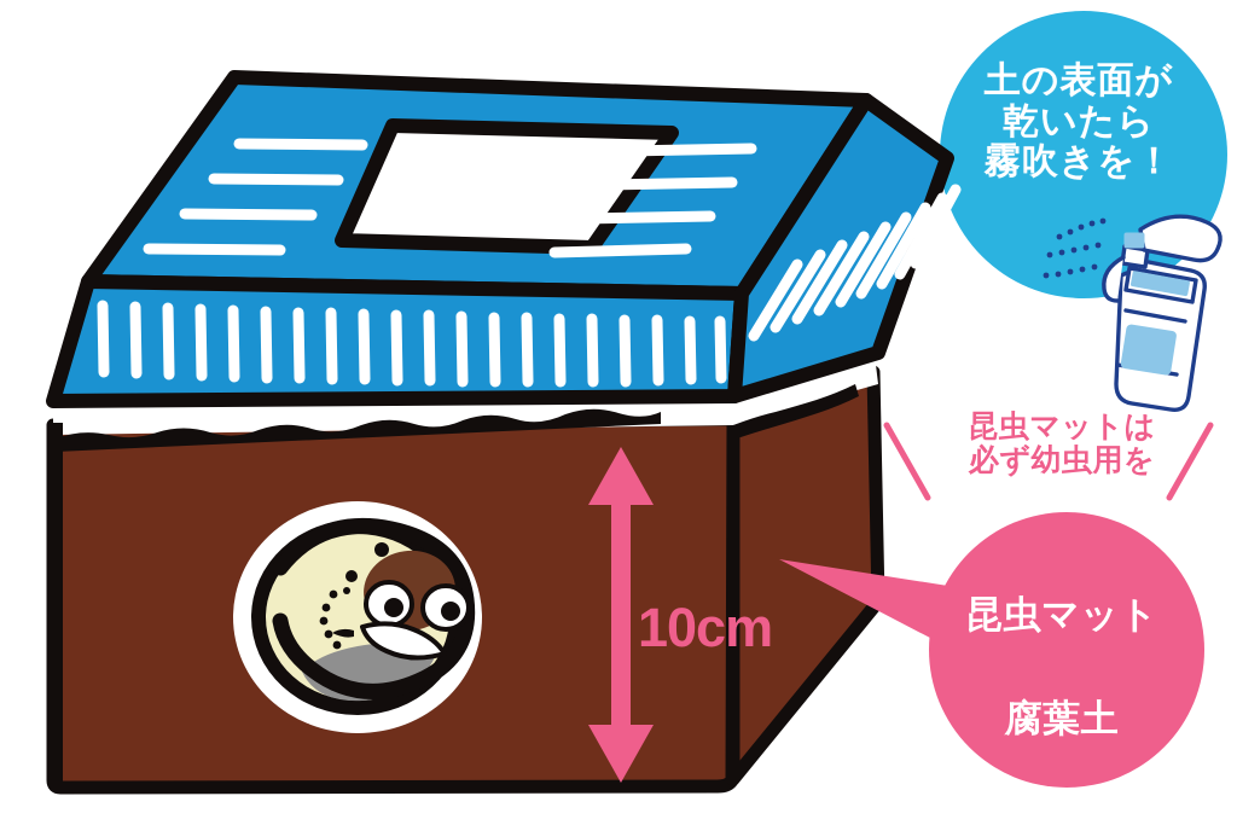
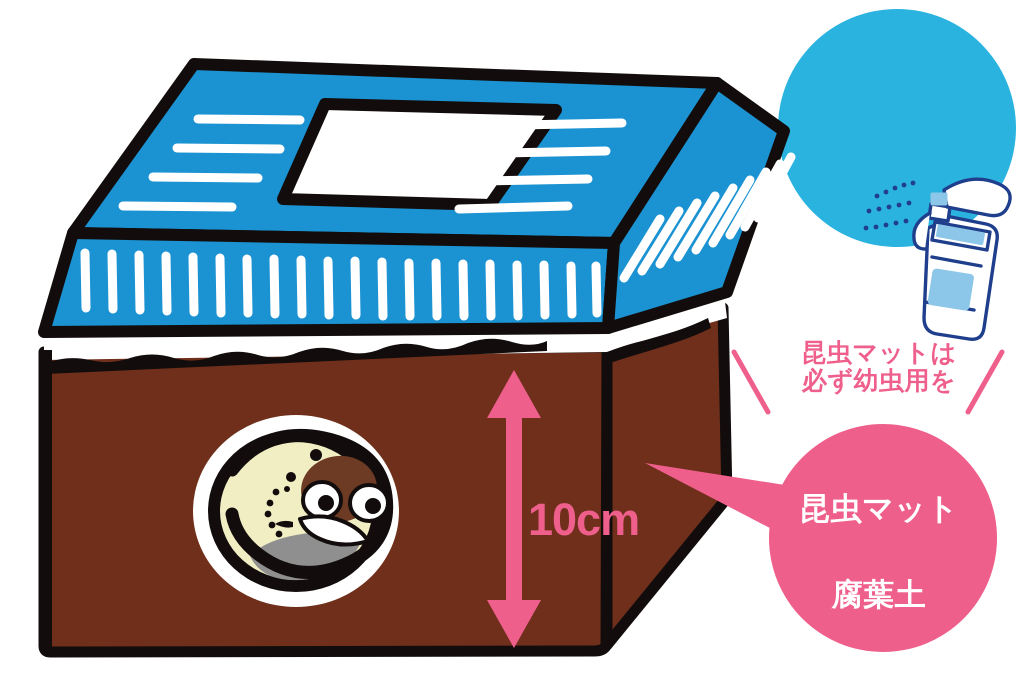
- 土の表面が
- 乾いたら
- 霧吹きを！
  10cm
  昆虫マットは
  必ず幼虫用を
  昆虫マット
  腐葉土
